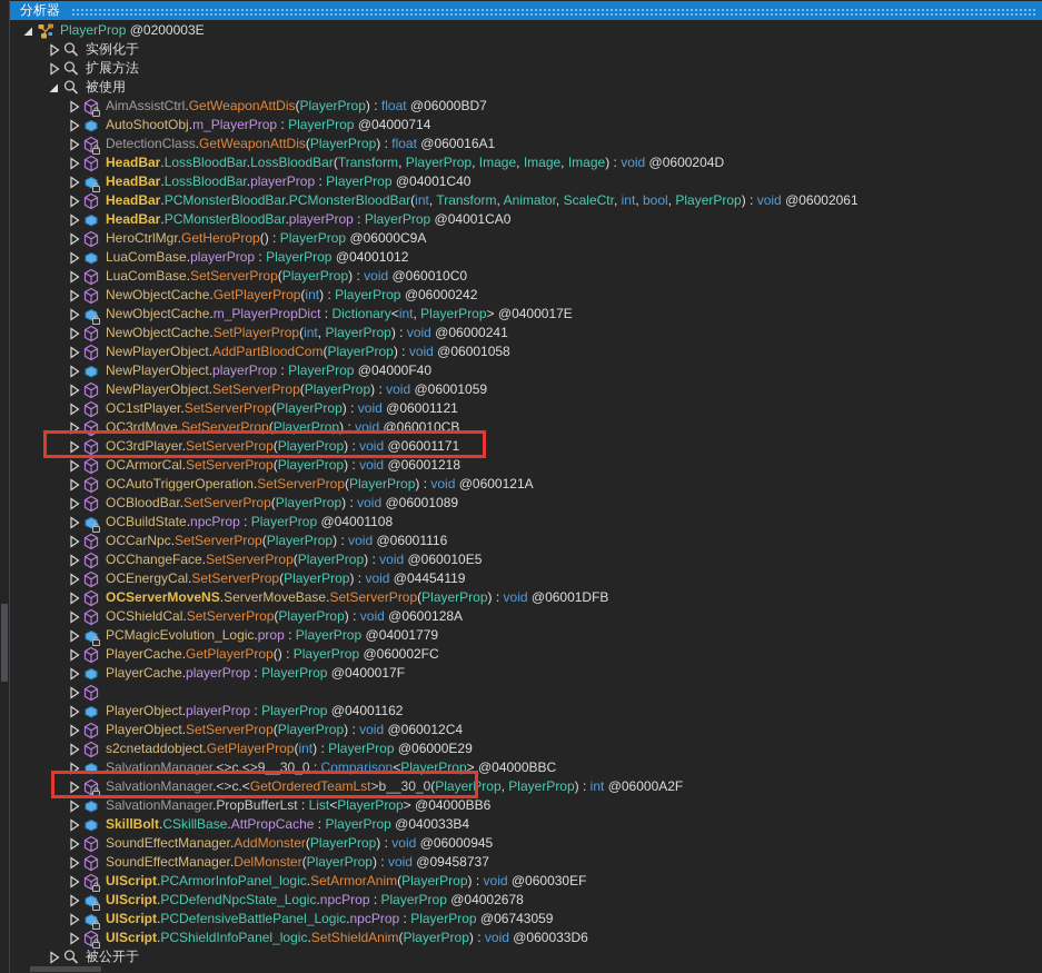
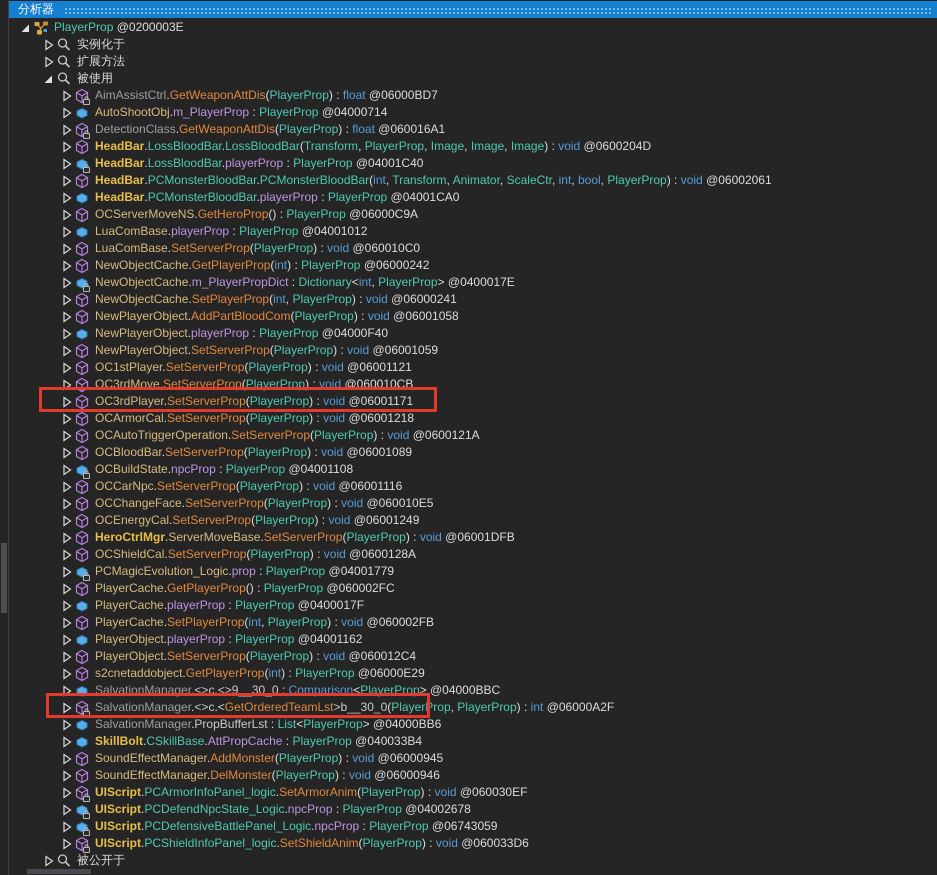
  分析器
  PlayerProp @0200003E
  实例化于
  扩展方法
  被使用
  AimAssistCtrl.GetWeaponAttDis(PlayerProp) : float @06000BD7
  AutoShootObj.m_PlayerProp : PlayerProp @04000714
  DetectionClass.GetWeaponAttDis(PlayerProp) : float @060016A1
  HeadBar.LossBloodBar.LossBloodBar(Transform, PlayerProp, Image, Image, Image) : void @0600204D
  HeadBar.LossBloodBar.playerProp : PlayerProp @04001C40
  HeadBar.PCMonsterBloodBar.PCMonsterBloodBar(int, Transform, Animator, ScaleCtr, int, bool, PlayerProp) : void @06002061
  HeadBar.PCMonsterBloodBar.playerProp : PlayerProp @04001CA0
- HeroCtrlMgr.GetHeroProp() : PlayerProp @06000C9A
+ OCServerMoveNS.GetHeroProp() : PlayerProp @06000C9A
  LuaComBase.playerProp : PlayerProp @04001012
  LuaComBase.SetServerProp(PlayerProp) : void @060010C0
  NewObjectCache.GetPlayerProp(int) : PlayerProp @06000242
  NewObjectCache.m_PlayerPropDict : Dictionary<int, PlayerProp> @0400017E
  NewObjectCache.SetPlayerProp(int, PlayerProp) : void @06000241
  NewPlayerObject.AddPartBloodCom(PlayerProp) : void @06001058
  NewPlayerObject.playerProp : PlayerProp @04000F40
  NewPlayerObject.SetServerProp(PlayerProp) : void @06001059
  OC1stPlayer.SetServerProp(PlayerProp) : void @06001121
  OC3rdMove.SetServerProp(PlayerProp) : void @060010CB
  OC3rdPlayer.SetServerProp(PlayerProp) : void @06001171
  OCArmorCal.SetServerProp(PlayerProp) : void @06001218
  OCAutoTriggerOperation.SetServerProp(PlayerProp) : void @0600121A
  OCBloodBar.SetServerProp(PlayerProp) : void @06001089
  OCBuildState.npcProp : PlayerProp @04001108
  OCCarNpc.SetServerProp(PlayerProp) : void @06001116
  OCChangeFace.SetServerProp(PlayerProp) : void @060010E5
- OCEnergyCal.SetServerProp(PlayerProp) : void @04454119
+ OCEnergyCal.SetServerProp(PlayerProp) : void @06001249
- OCServerMoveNS.ServerMoveBase.SetServerProp(PlayerProp) : void @06001DFB
+ HeroCtrlMgr.ServerMoveBase.SetServerProp(PlayerProp) : void @06001DFB
  OCShieldCal.SetServerProp(PlayerProp) : void @0600128A
  PCMagicEvolution_Logic.prop : PlayerProp @04001779
  PlayerCache.GetPlayerProp() : PlayerProp @060002FC
  PlayerCache.playerProp : PlayerProp @0400017F
+ PlayerCache.SetPlayerProp(int, PlayerProp) : void @060002FB
  PlayerObject.playerProp : PlayerProp @04001162
  PlayerObject.SetServerProp(PlayerProp) : void @060012C4
  s2cnetaddobject.GetPlayerProp(int) : PlayerProp @06000E29
  SalvationManager.<>c.<>9__30_0 : Comparison<PlayerProp> @04000BBC
  SalvationManager.<>c.<GetOrderedTeamLst>b__30_0(PlayerProp, PlayerProp) : int @06000A2F
  SalvationManager.PropBufferLst : List<PlayerProp> @04000BB6
  SkillBolt.CSkillBase.AttPropCache : PlayerProp @040033B4
  SoundEffectManager.AddMonster(PlayerProp) : void @06000945
- SoundEffectManager.DelMonster(PlayerProp) : void @09458737
+ SoundEffectManager.DelMonster(PlayerProp) : void @06000946
  UIScript.PCArmorInfoPanel_logic.SetArmorAnim(PlayerProp) : void @060030EF
  UIScript.PCDefendNpcState_Logic.npcProp : PlayerProp @04002678
  UIScript.PCDefensiveBattlePanel_Logic.npcProp : PlayerProp @06743059
  UIScript.PCShieldInfoPanel_logic.SetShieldAnim(PlayerProp) : void @060033D6
  被公开于
